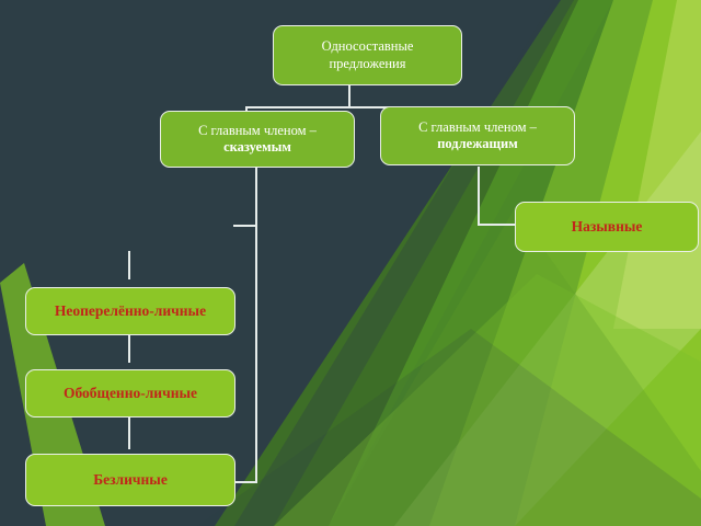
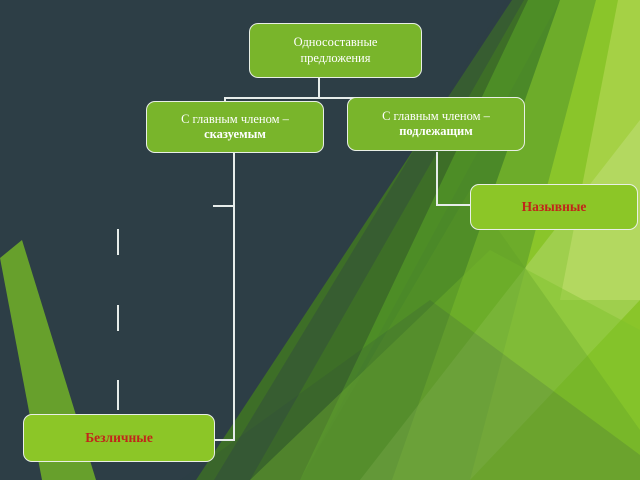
  Односоставные
  предложения
  С главным членом –
  сказуемым
  С главным членом –
  подлежащим
- Неоперелённо-личные
- Обобщенно-личные
  Безличные
  Назывные
